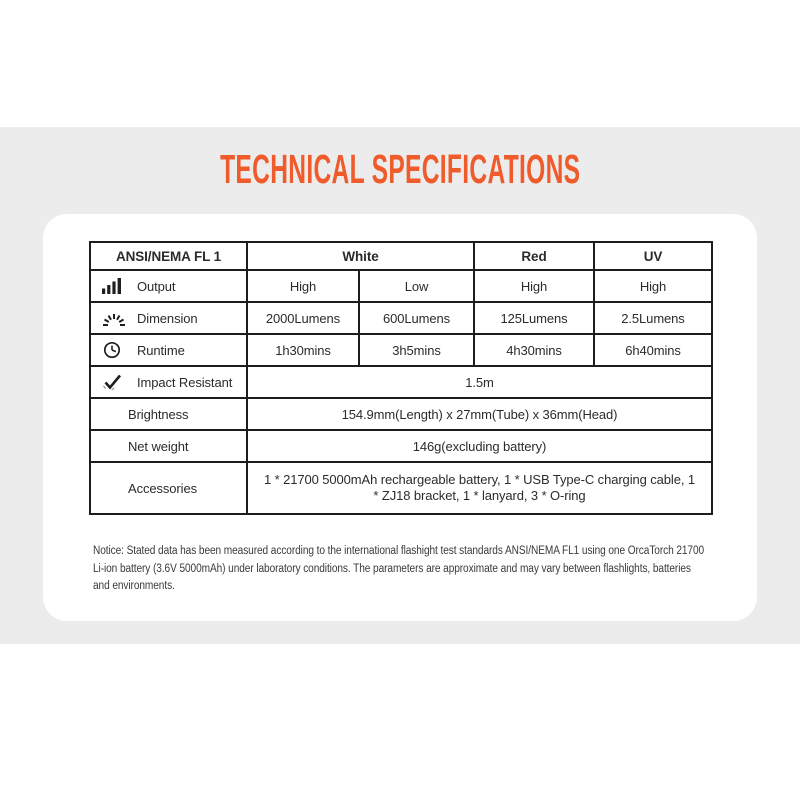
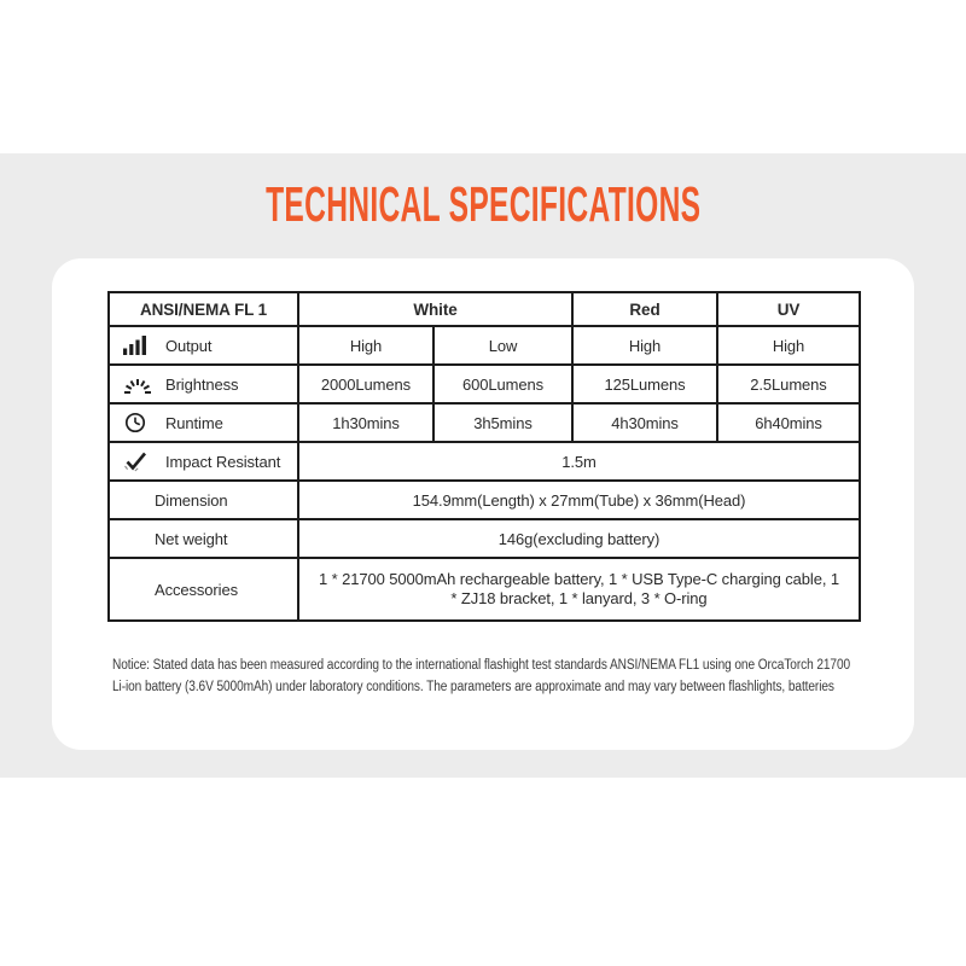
  TECHNICAL SPECIFICATIONS
  ANSI/NEMA FL 1	White	Red	UV
  Output	High	Low	High	High
- Dimension	2000Lumens	600Lumens	125Lumens	2.5Lumens
+ Brightness	2000Lumens	600Lumens	125Lumens	2.5Lumens
  Runtime	1h30mins	3h5mins	4h30mins	6h40mins
  Impact Resistant	1.5m
- Brightness	154.9mm(Length) x 27mm(Tube) x 36mm(Head)
+ Dimension	154.9mm(Length) x 27mm(Tube) x 36mm(Head)
  Net weight	146g(excluding battery)
  Accessories	1 * 21700 5000mAh rechargeable battery, 1 * USB Type-C charging cable, 1 * ZJ18 bracket, 1 * lanyard, 3 * O-ring
  Notice: Stated data has been measured according to the international flashight test standards ANSI/NEMA FL1 using one OrcaTorch 21700
  Li-ion battery (3.6V 5000mAh) under laboratory conditions. The parameters are approximate and may vary between flashlights, batteries
- and environments.
